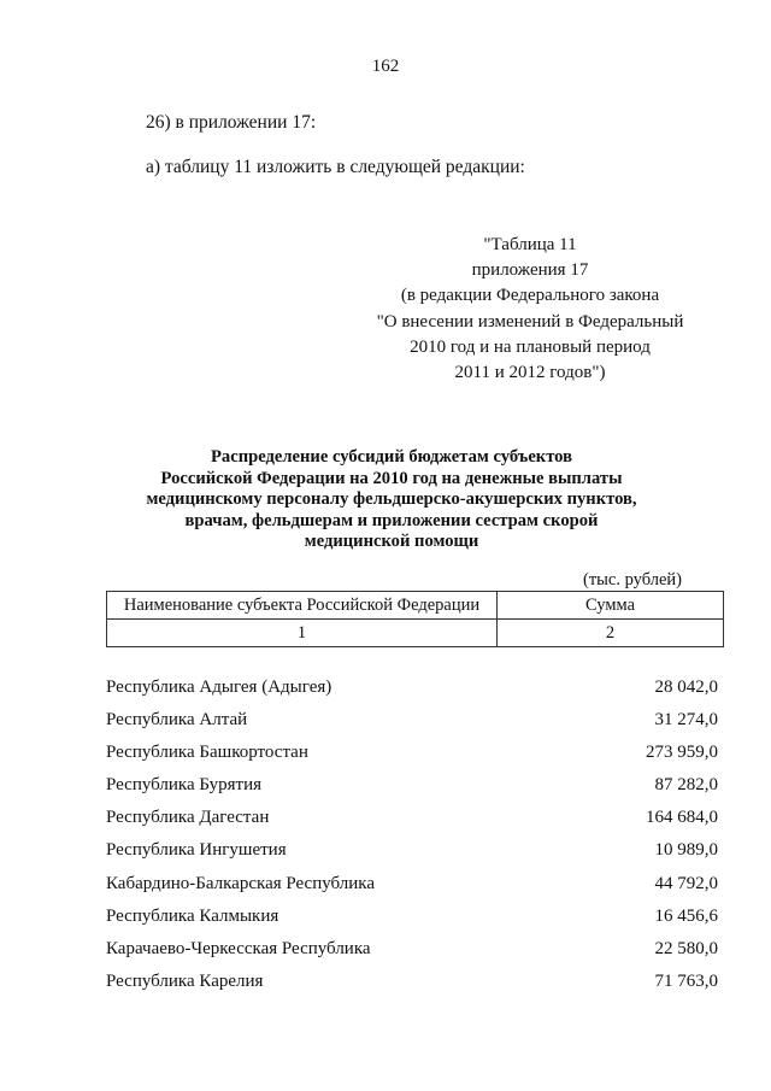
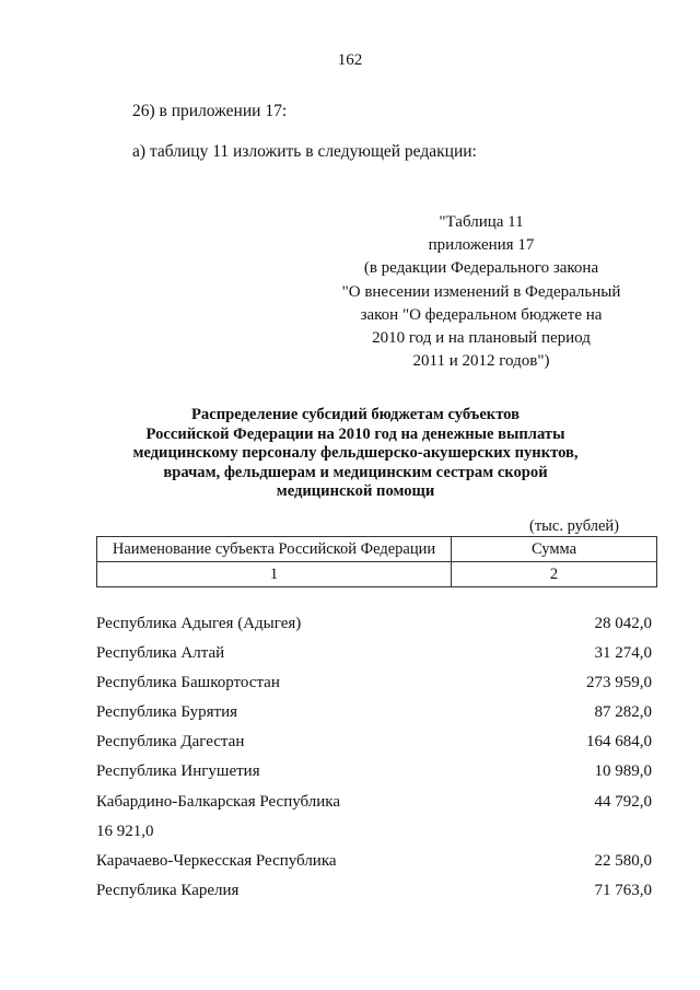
  162
  26) в приложении 17:
  а) таблицу 11 изложить в следующей редакции:
  "Таблица 11
  приложения 17
  (в редакции Федерального закона
  "О внесении изменений в Федеральный
+ закон "О федеральном бюджете на
  2010 год и на плановый период
  2011 и 2012 годов")
  Распределение субсидий бюджетам субъектов
  Российской Федерации на 2010 год на денежные выплаты
  медицинскому персоналу фельдшерско-акушерских пунктов,
- врачам, фельдшерам и приложении сестрам скорой
+ врачам, фельдшерам и медицинским сестрам скорой
  медицинской помощи
  (тыс. рублей)
  Наименование субъекта Российской Федерации	Сумма
  1	2
  Республика Адыгея (Адыгея)
  28 042,0
  Республика Алтай
  31 274,0
  Республика Башкортостан
  273 959,0
  Республика Бурятия
  87 282,0
  Республика Дагестан
  164 684,0
  Республика Ингушетия
  10 989,0
  Кабардино-Балкарская Республика
  44 792,0
- Республика Калмыкия
- 16 456,6
+ 16 921,0
  Карачаево-Черкесская Республика
  22 580,0
  Республика Карелия
  71 763,0
